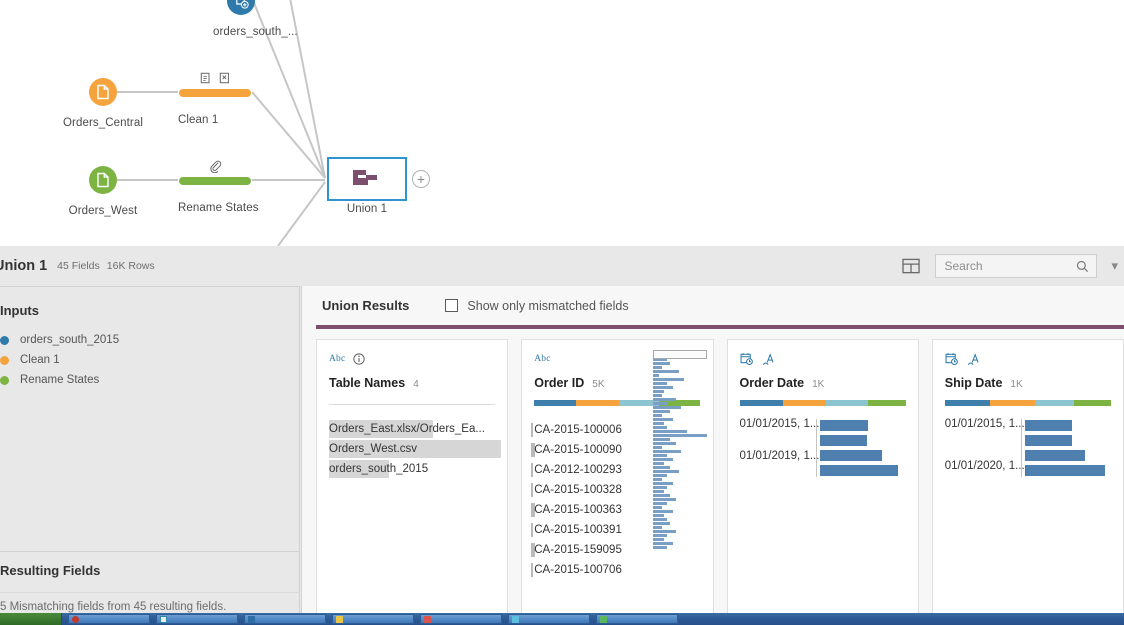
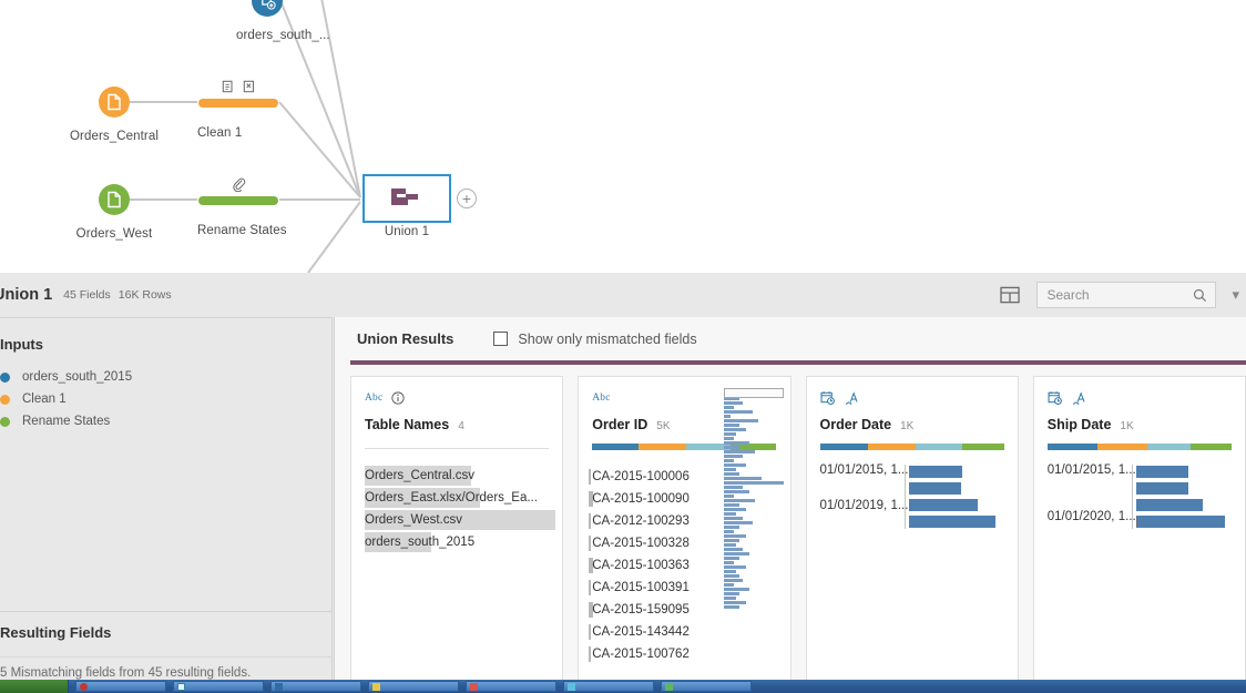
  orders_south_...
  Orders_Central
  Orders_West
  Clean 1
  Rename States
  Union 1
  +
  nion 1
  45 Fields
  16K Rows
  Search
  ▾
  Inputs
  orders_south_2015
  Clean 1
  Rename States
  Resulting Fields
  5 Mismatching fields from 45 resulting fields.
  Union Results
  Show only mismatched fields
  Abc
  Table Names
  4
+ Orders_Central.csv
  Orders_East.xlsx/Orders_Ea...
  Orders_West.csv
  orders_south_2015
  Abc
  Order ID
  5K
  CA-2015-100006
  CA-2015-100090
  CA-2012-100293
  CA-2015-100328
  CA-2015-100363
  CA-2015-100391
  CA-2015-159095
- CA-2015-100706
+ CA-2015-143442
+ CA-2015-100762
  Order Date
  1K
  01/01/2015, 1..
  01/01/2019, 1..
  Ship Date
  1K
  01/01/2015, 1..
  01/01/2020, 1..
